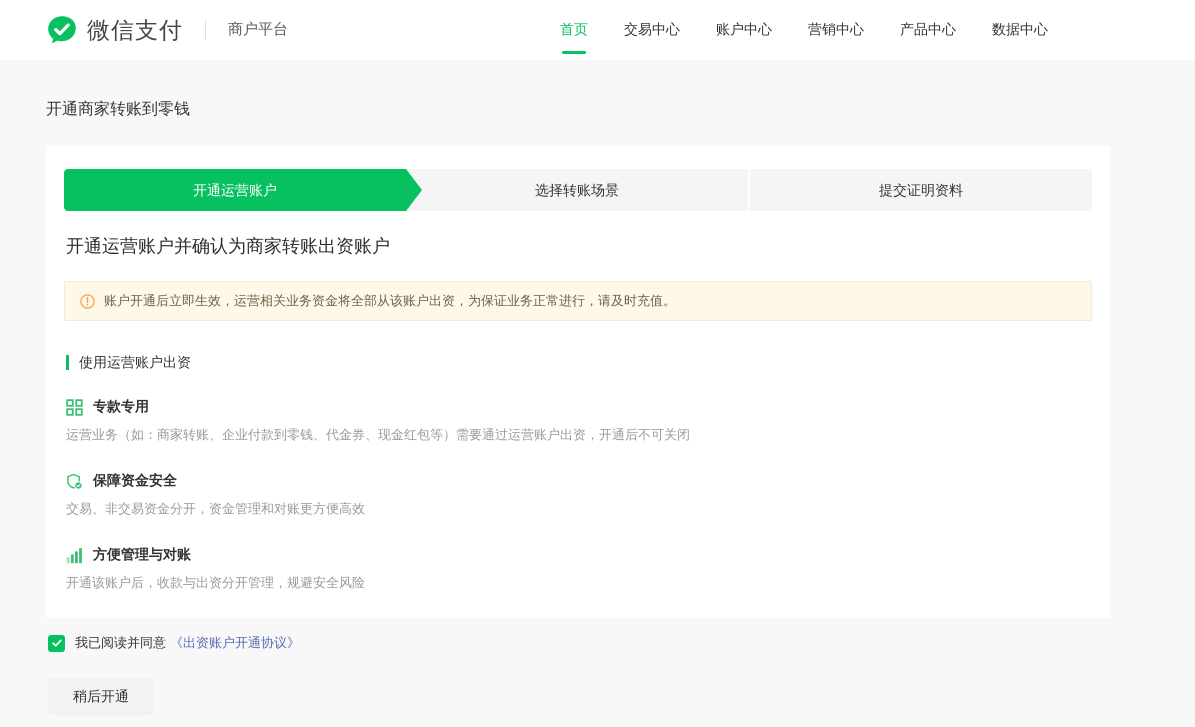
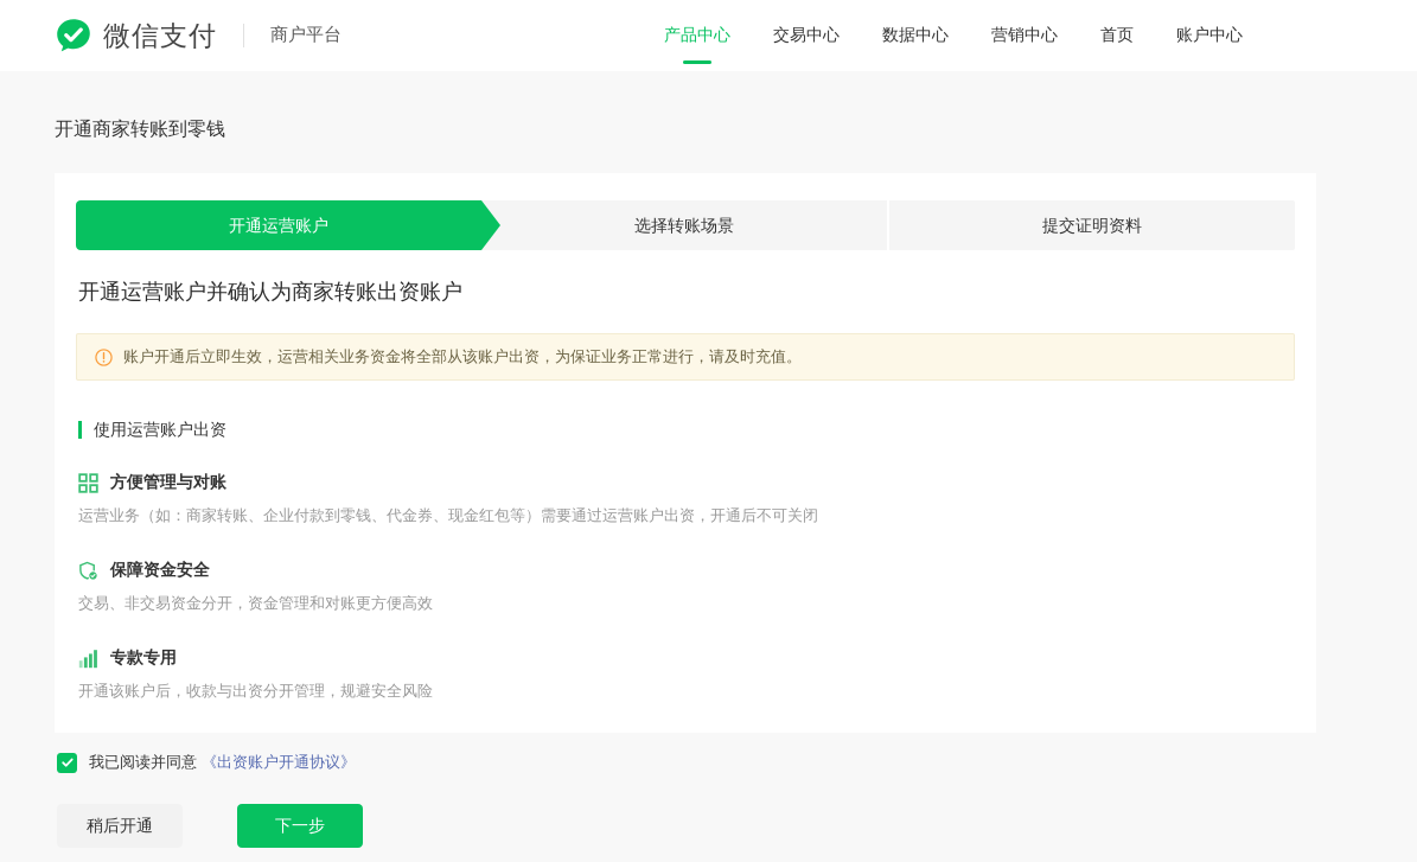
  微信支付
  商户平台
- 首页
+ 产品中心
  交易中心
- 账户中心
+ 数据中心
  营销中心
- 产品中心
+ 首页
- 数据中心
+ 账户中心
  开通商家转账到零钱
  开通运营账户
  选择转账场景
  提交证明资料
  开通运营账户并确认为商家转账出资账户
  账户开通后立即生效，运营相关业务资金将全部从该账户出资，为保证业务正常进行，请及时充值。
  使用运营账户出资
- 专款专用
+ 方便管理与对账
  运营业务（如：商家转账、企业付款到零钱、代金券、现金红包等）需要通过运营账户出资，开通后不可关闭
  保障资金安全
  交易、非交易资金分开，资金管理和对账更方便高效
- 方便管理与对账
+ 专款专用
  开通该账户后，收款与出资分开管理，规避安全风险
  我已阅读并同意
  《出资账户开通协议》
  稍后开通
+ 下一步
